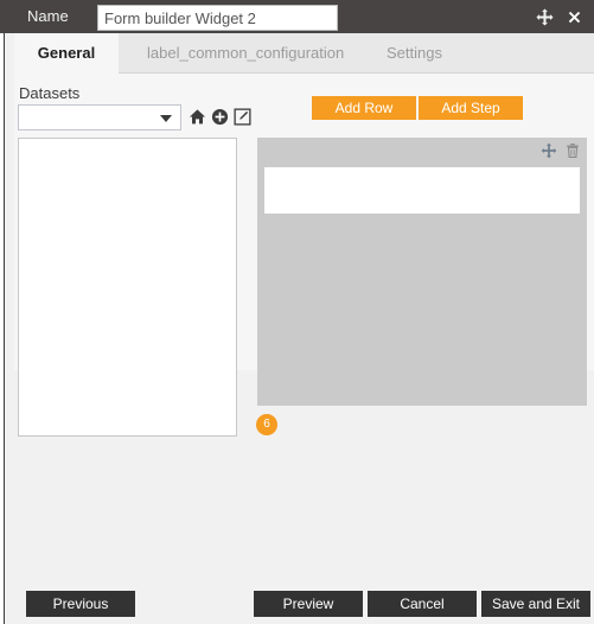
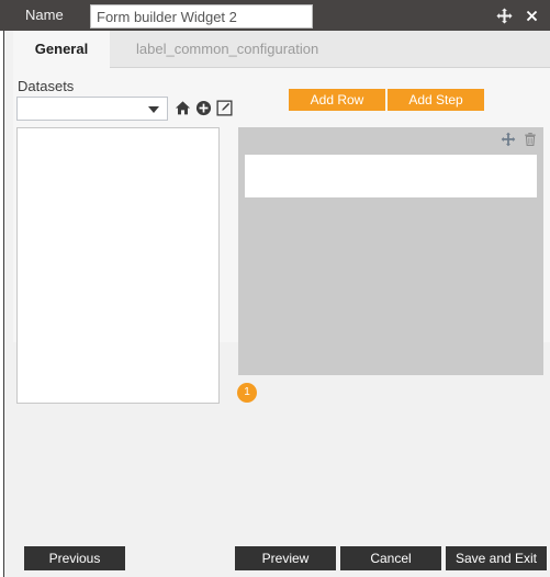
  Name
  Form builder Widget 2
  General
  label_common_configuration
- Settings
  Datasets
  Add Row
  Add Step
- 6
+ 1
  Previous
  Preview
  Cancel
  Save and Exit
